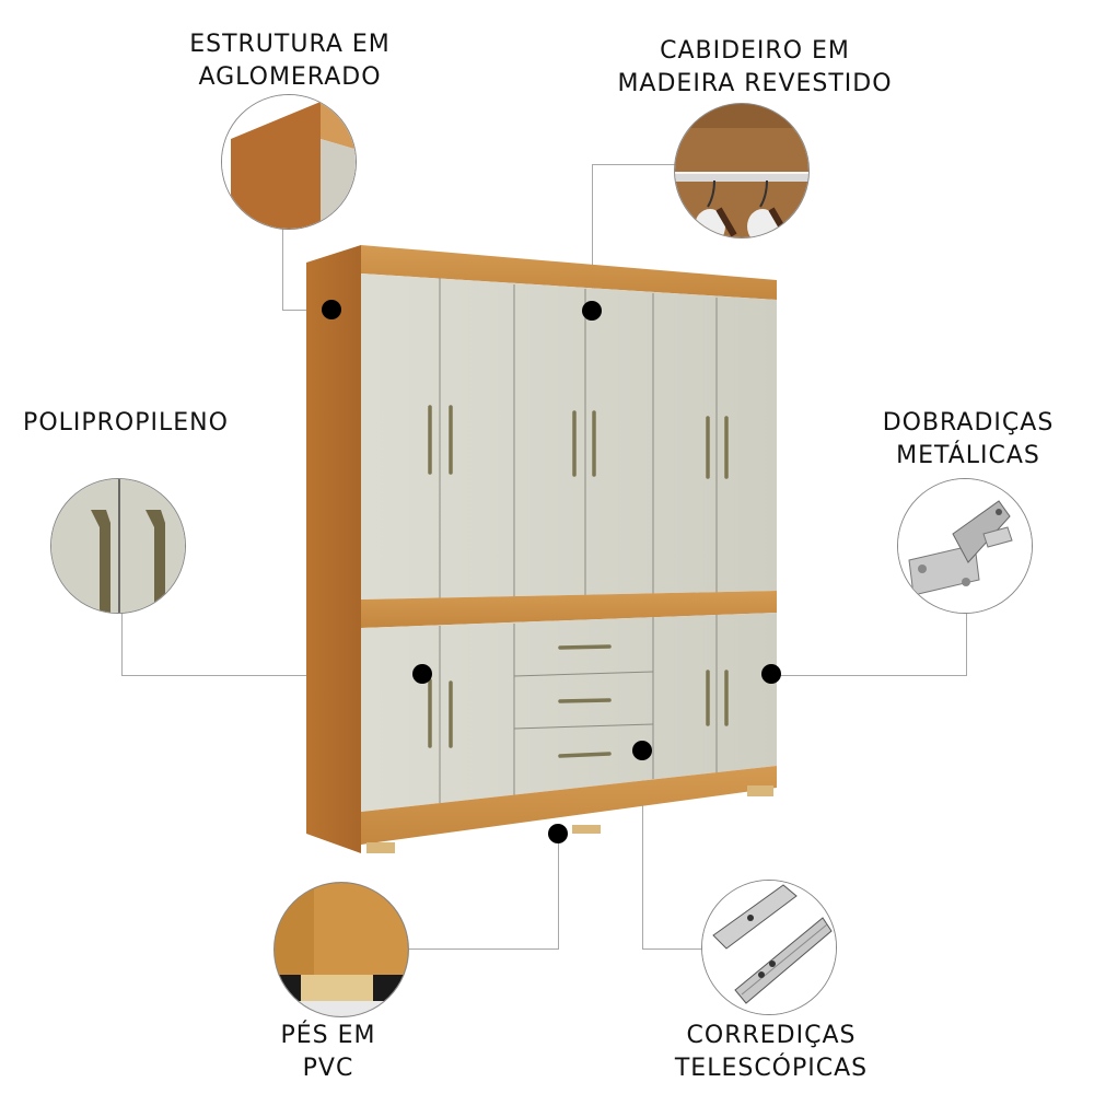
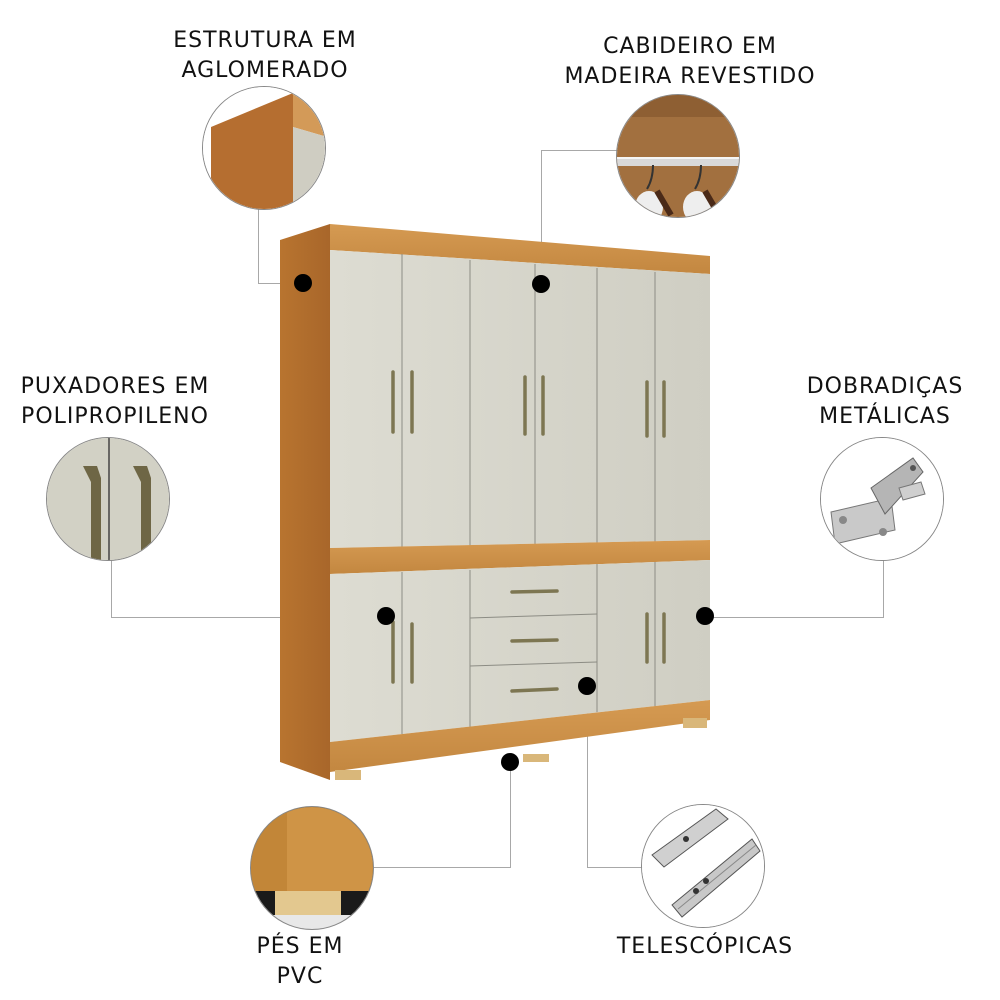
  ESTRUTURA EM
  AGLOMERADO
  CABIDEIRO EM
  MADEIRA REVESTIDO
+ PUXADORES EM
  POLIPROPILENO
  DOBRADIÇAS
  METÁLICAS
  PÉS EM
  PVC
- CORREDIÇAS
  TELESCÓPICAS
